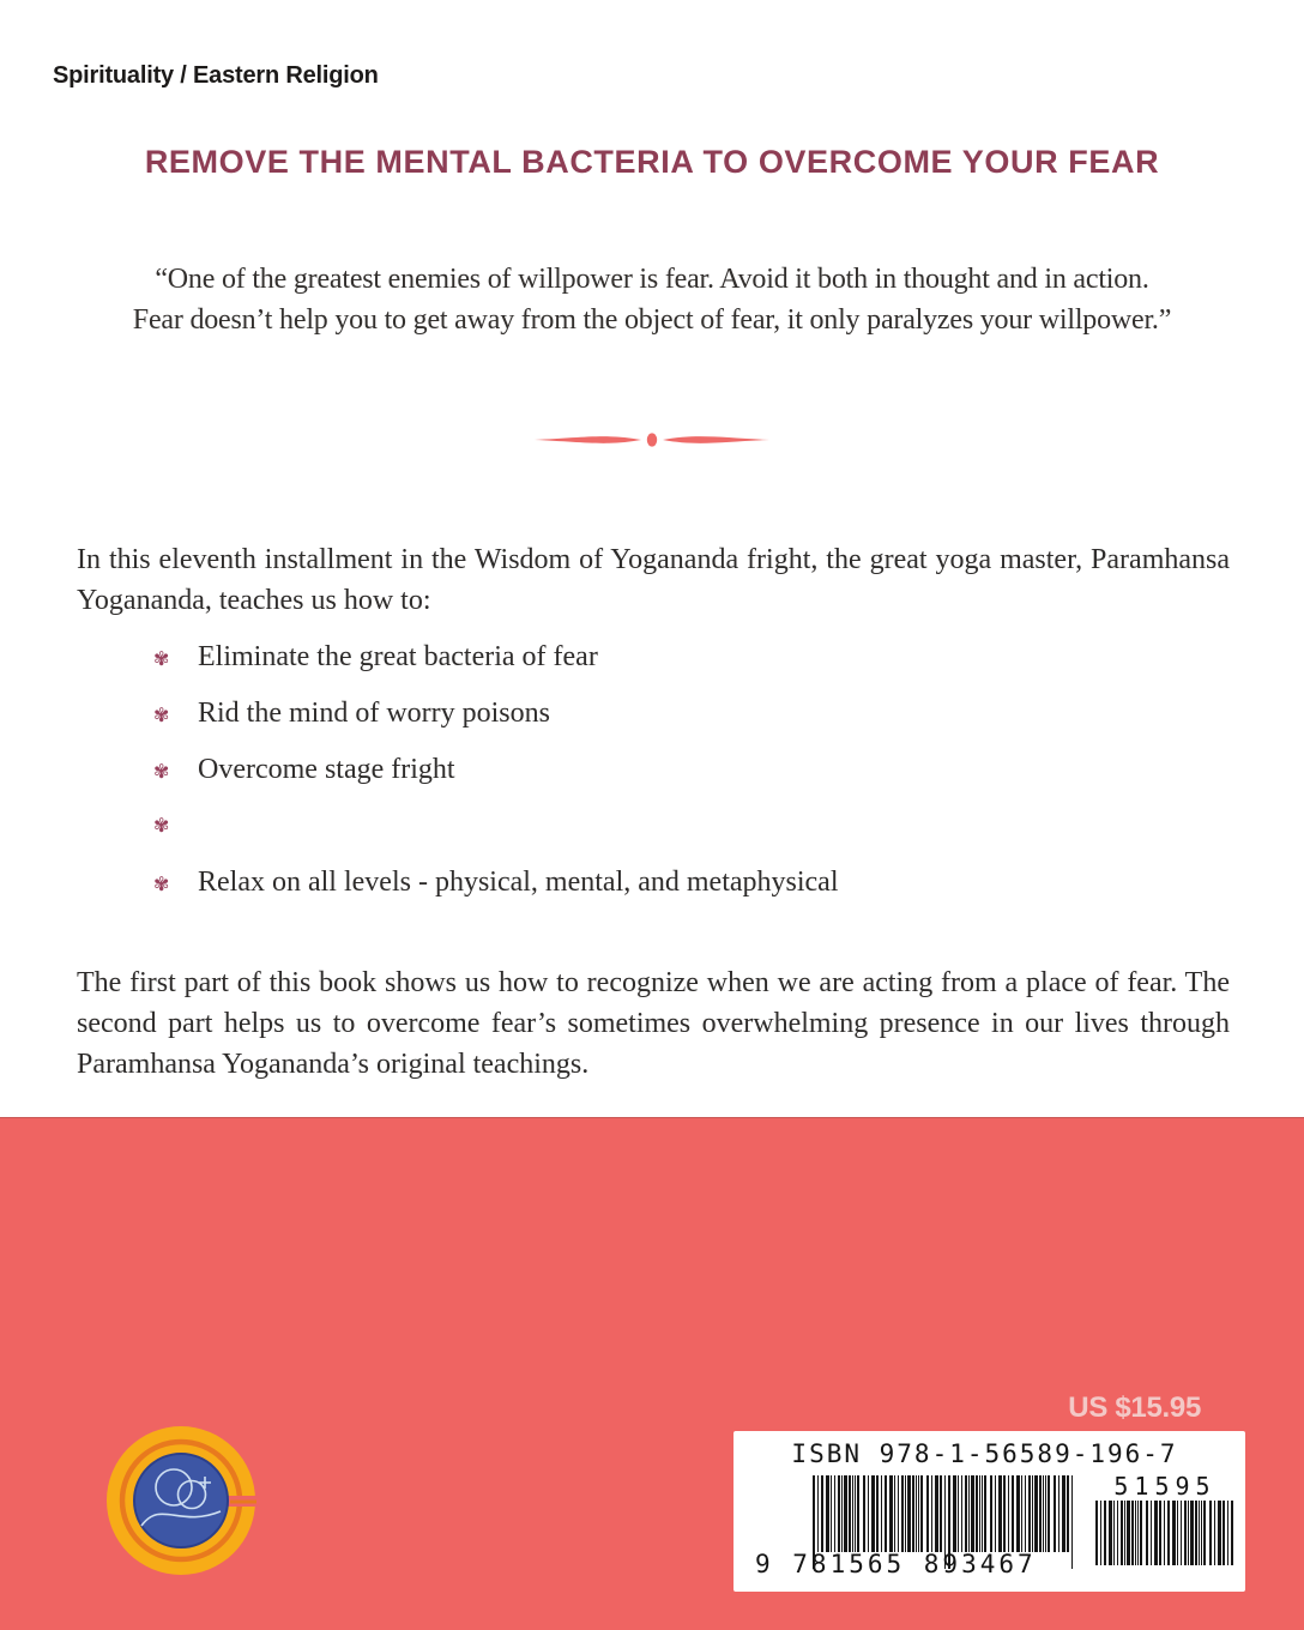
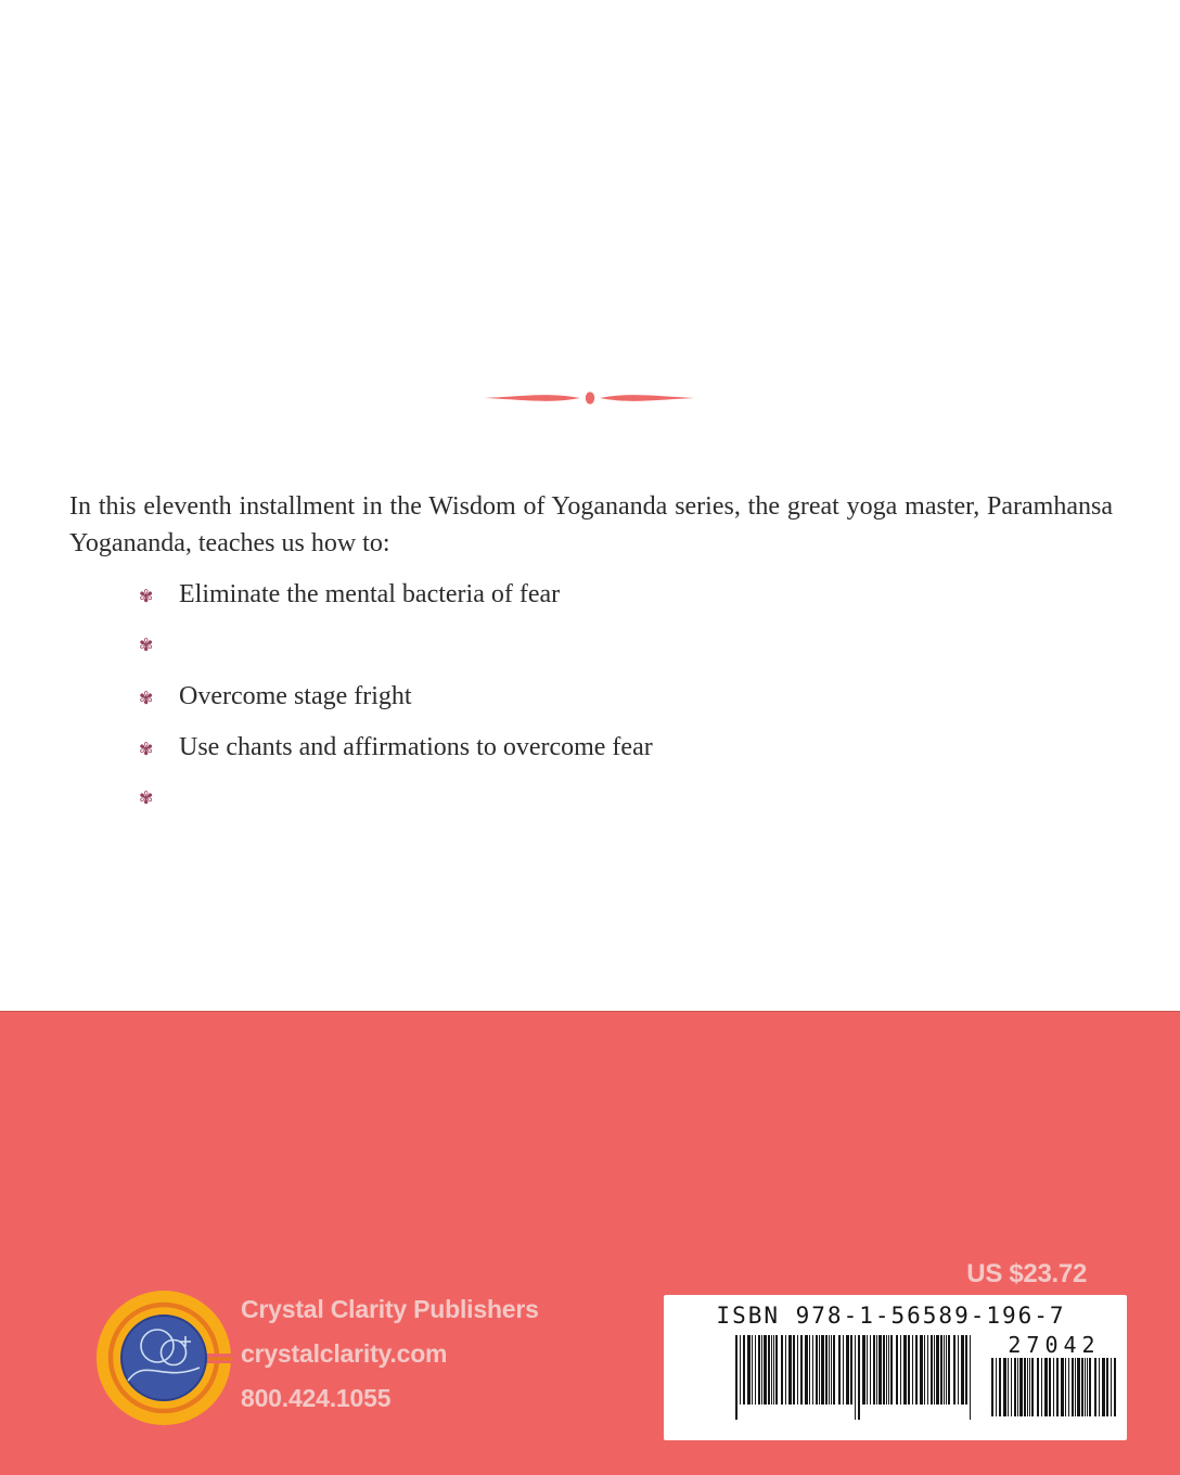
- Spirituality / Eastern Religion
- REMOVE THE MENTAL BACTERIA TO OVERCOME YOUR FEAR
- “One of the greatest enemies of willpower is fear. Avoid it both in thought and in action.
- Fear doesn’t help you to get away from the object of fear, it only paralyzes your willpower.”
- In this eleventh installment in the Wisdom of Yogananda fright, the great yoga master, Paramhansa Yogananda, teaches us how to:
+ In this eleventh installment in the Wisdom of Yogananda series, the great yoga master, Paramhansa Yogananda, teaches us how to:
  ✾
- Eliminate the great bacteria of fear
+ Eliminate the mental bacteria of fear
  ✾
- Rid the mind of worry poisons
  ✾
  Overcome stage fright
  ✾
+ Use chants and affirmations to overcome fear
  ✾
- Relax on all levels - physical, mental, and metaphysical
- The first part of this book shows us how to recognize when we are acting from a place of fear. The second part helps us to overcome fear’s sometimes overwhelming presence in our lives through Paramhansa Yogananda’s original teachings.
- US $15.95
+ US $23.72
+ Crystal Clarity Publishers
+ crystalclarity.com
+ 800.424.1055
  ISBN 978-1-56589-196-7
- 9 781565 893467
- 51595
+ 27042
